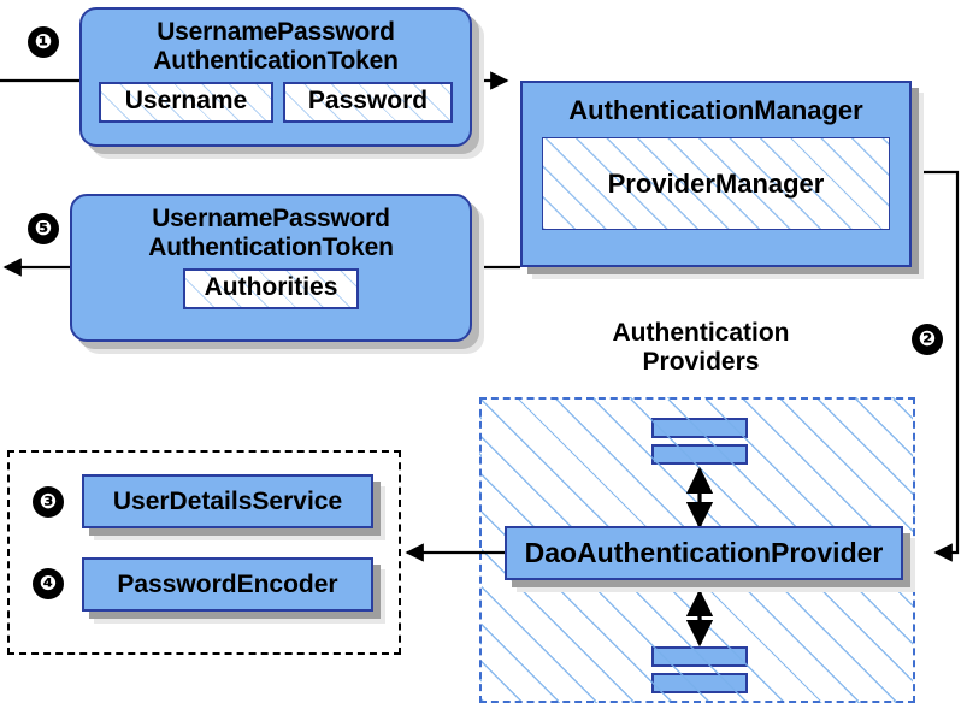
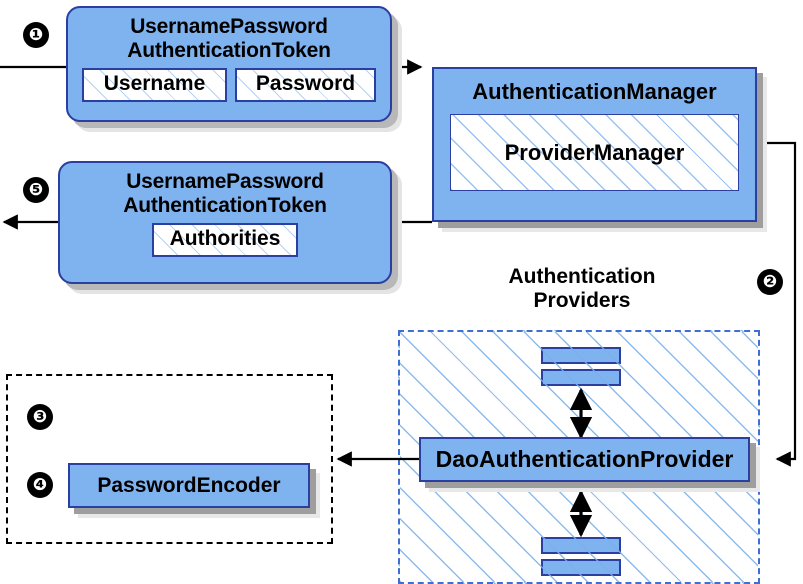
  ❶
  ❷
  ❸
  ❹
  ❺
  UsernamePassword
  AuthenticationToken
  Username
  Password
  UsernamePassword
  AuthenticationToken
  Authorities
  AuthenticationManager
  ProviderManager
  Authentication
  Providers
  DaoAuthenticationProvider
- UserDetailsService
  PasswordEncoder
